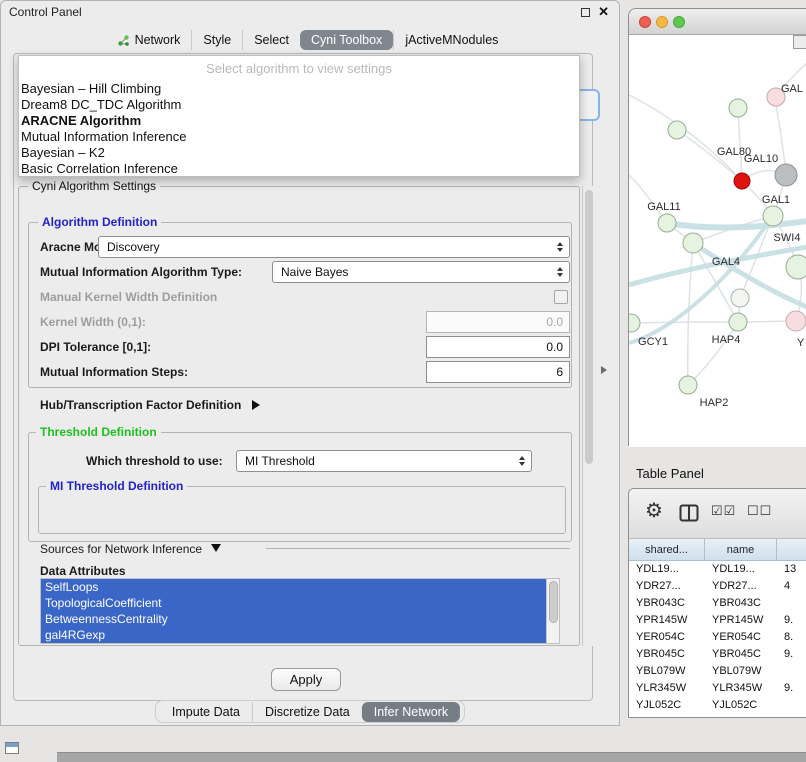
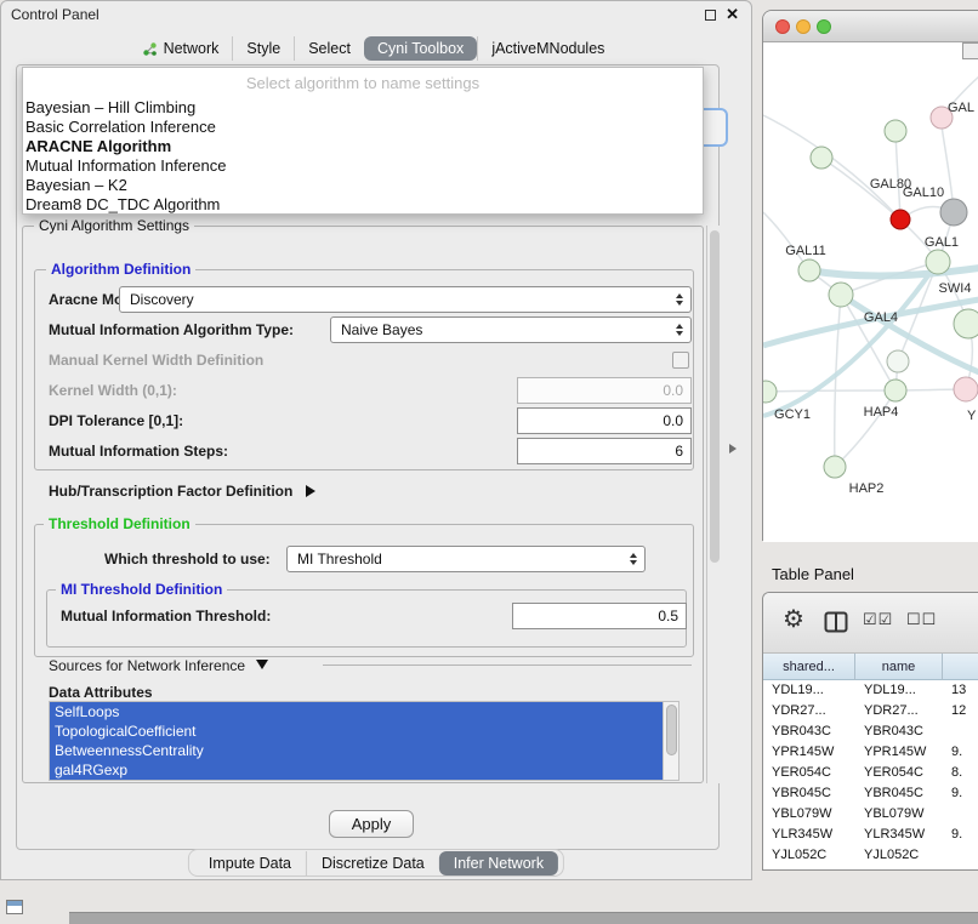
  Control Panel
  ✕
  Network
  Style
  Select
  Cyni Toolbox
  jActiveMNodules
  Cyni Algorithm Settings
  Algorithm Definition
  Discovery
  Mutual Information Algorithm Type:
  Naive Bayes
  Manual Kernel Width Definition
  Kernel Width (0,1):
  0.0
  DPI Tolerance [0,1]:
  0.0
  Mutual Information Steps:
  6
  Hub/Transcription Factor Definition
  Threshold Definition
  Which threshold to use:
  MI Threshold
  MI Threshold Definition
+ Mutual Information Threshold:
+ 0.5
  Sources for Network Inference
  Data Attributes
  SelfLoops
  TopologicalCoefficient
  BetweennessCentrality
  gal4RGexp
  Apply
  Impute Data
  Discretize Data
  Infer Network
- Select algorithm to view settings
+ Select algorithm to name settings
  Bayesian – Hill Climbing
- Dream8 DC_TDC Algorithm
+ Basic Correlation Inference
  ARACNE Algorithm
  Mutual Information Inference
  Bayesian – K2
- Basic Correlation Inference
+ Dream8 DC_TDC Algorithm
  GAL80
  GAL10
  GAL11
  GAL1
  SWI4
  GAL4
  GCY1
  HAP4
  HAP2
  GAL
  Y
  Table Panel
  ⚙
  ☑☑
  ☐☐
  shared...
  name
  YDL19...
  YDL19...
  13
  YDR27...
  YDR27...
- 4
+ 12
  YBR043C
  YBR043C
  YPR145W
  YPR145W
  9.
  YER054C
  YER054C
  8.
  YBR045C
  YBR045C
  9.
  YBL079W
  YBL079W
  YLR345W
  YLR345W
  9.
  YJL052C
  YJL052C
